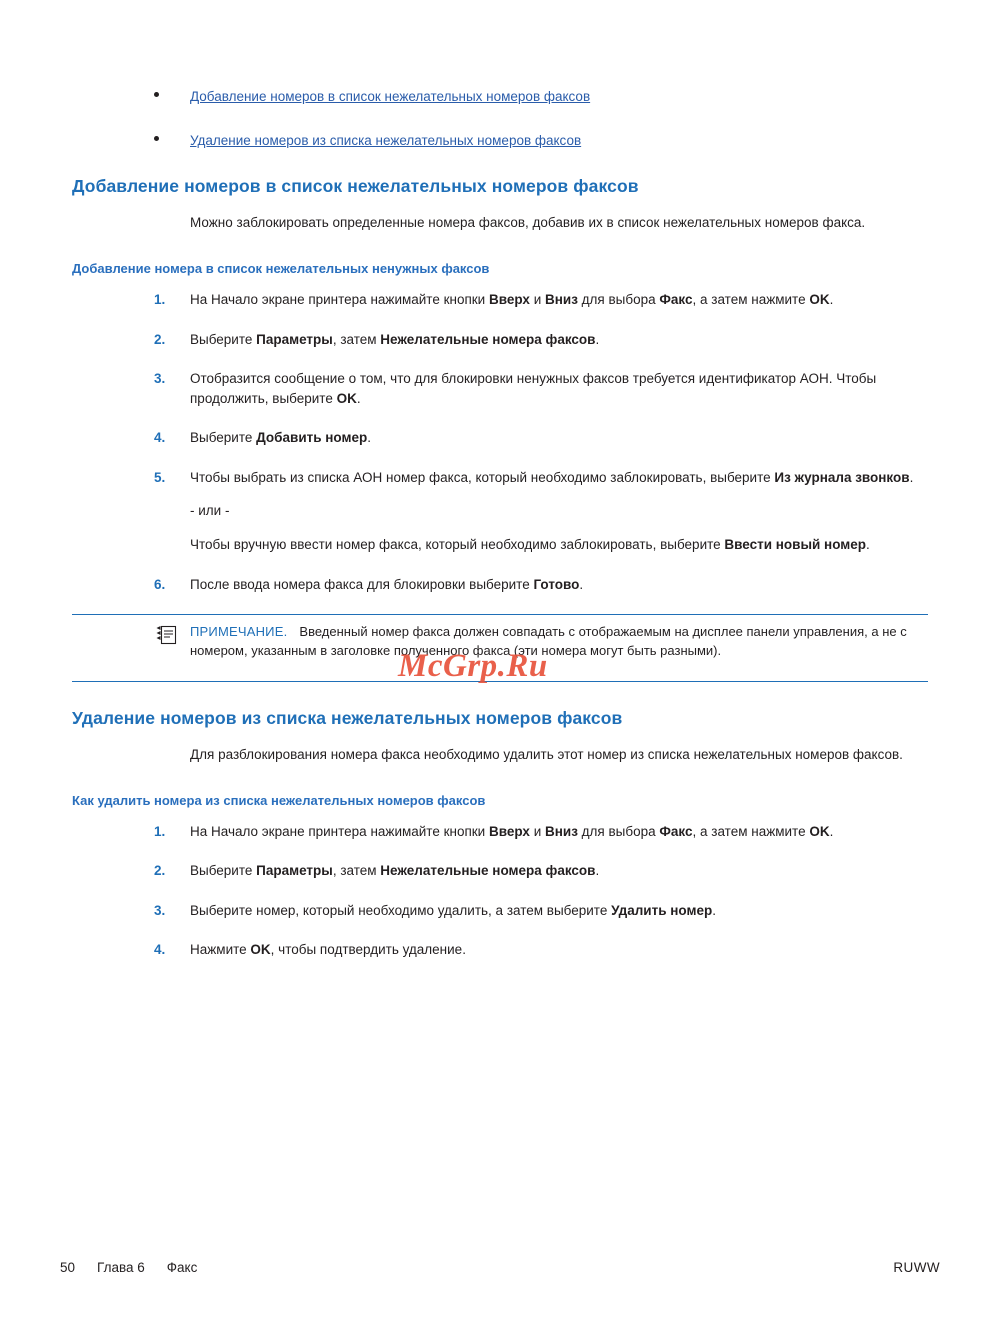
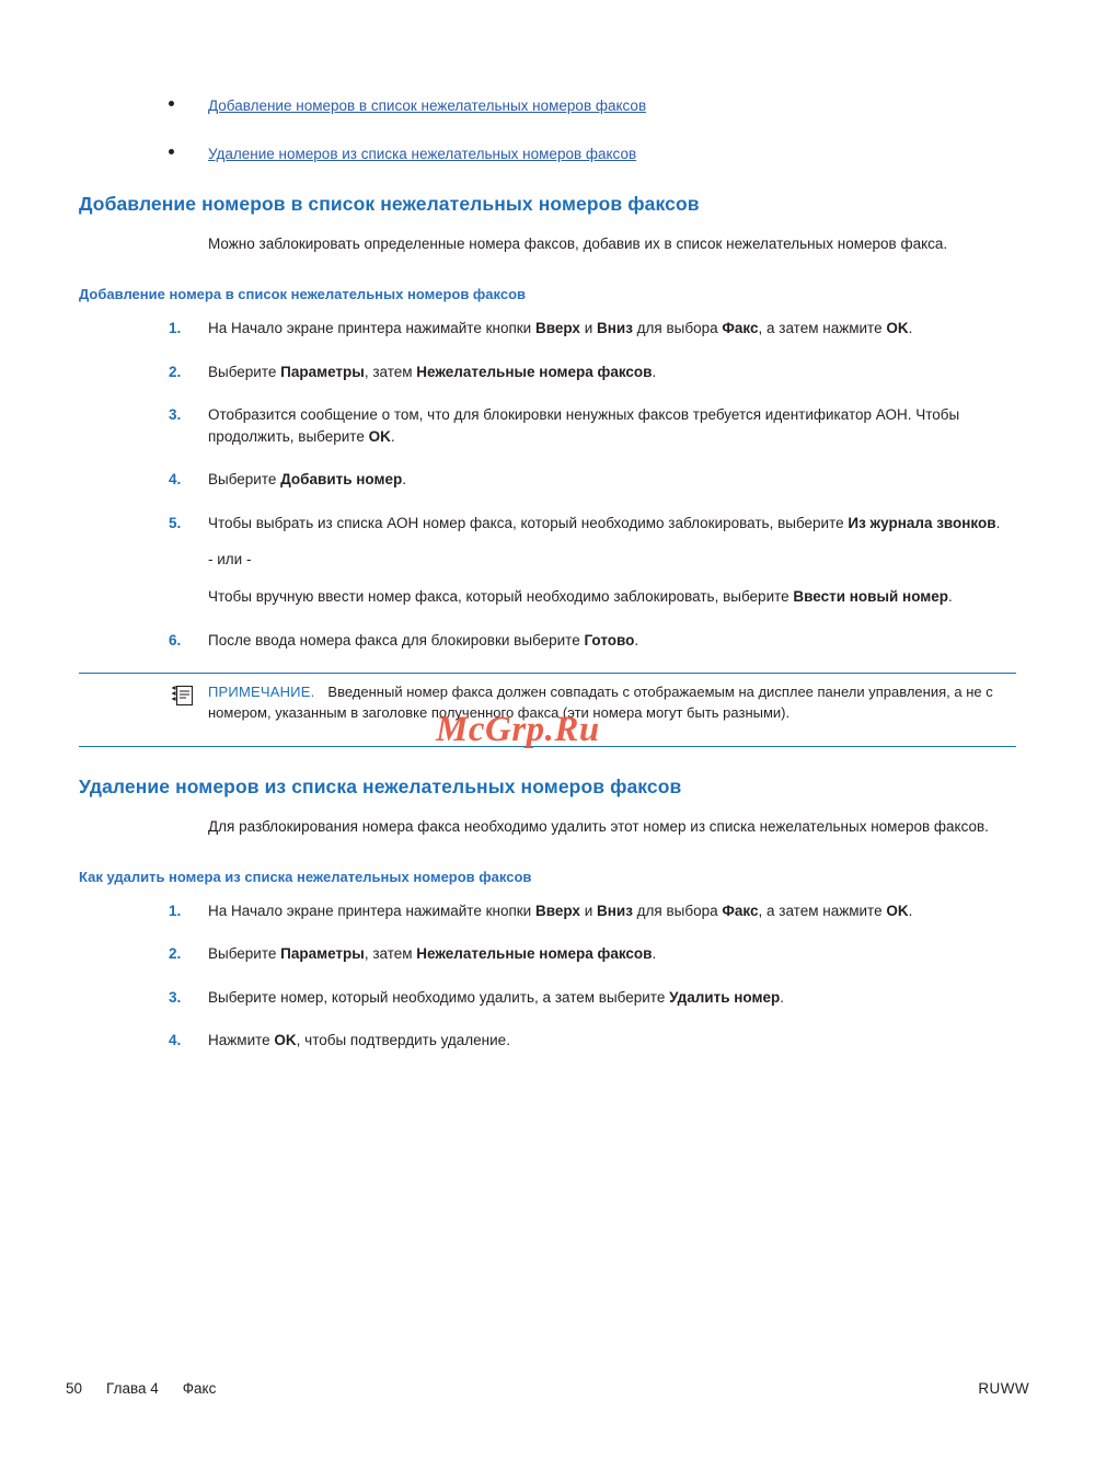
  Добавление номеров в список нежелательных номеров факсов
  Удаление номеров из списка нежелательных номеров факсов
  Добавление номеров в список нежелательных номеров факсов
  Можно заблокировать определенные номера факсов, добавив их в список нежелательных номеров факса.
- Добавление номера в список нежелательных ненужных факсов
+ Добавление номера в список нежелательных номеров факсов
  1.
  На Начало экране принтера нажимайте кнопки Вверх и Вниз для выбора Факс, а затем нажмите OK.
  2.
  Выберите Параметры, затем Нежелательные номера факсов.
  3.
  Отобразится сообщение о том, что для блокировки ненужных факсов требуется идентификатор АОН. Чтобы продолжить, выберите OK.
  4.
  Выберите Добавить номер.
  5.
  Чтобы выбрать из списка АОН номер факса, который необходимо заблокировать, выберите Из журнала звонков.
  - или -
  Чтобы вручную ввести номер факса, который необходимо заблокировать, выберите Ввести новый номер.
  6.
  После ввода номера факса для блокировки выберите Готово.
  ПРИМЕЧАНИЕ. Введенный номер факса должен совпадать с отображаемым на дисплее панели управления, а не с номером, указанным в заголовке полученного факса (эти номера могут быть разными).
  Удаление номеров из списка нежелательных номеров факсов
  Для разблокирования номера факса необходимо удалить этот номер из списка нежелательных номеров факсов.
  Как удалить номера из списка нежелательных номеров факсов
  1.
  На Начало экране принтера нажимайте кнопки Вверх и Вниз для выбора Факс, а затем нажмите OK.
  2.
  Выберите Параметры, затем Нежелательные номера факсов.
  3.
  Выберите номер, который необходимо удалить, а затем выберите Удалить номер.
  4.
  Нажмите OK, чтобы подтвердить удаление.
  McGrp.Ru
  50
- Глава 6
+ Глава 4
  Факс
  RUWW
